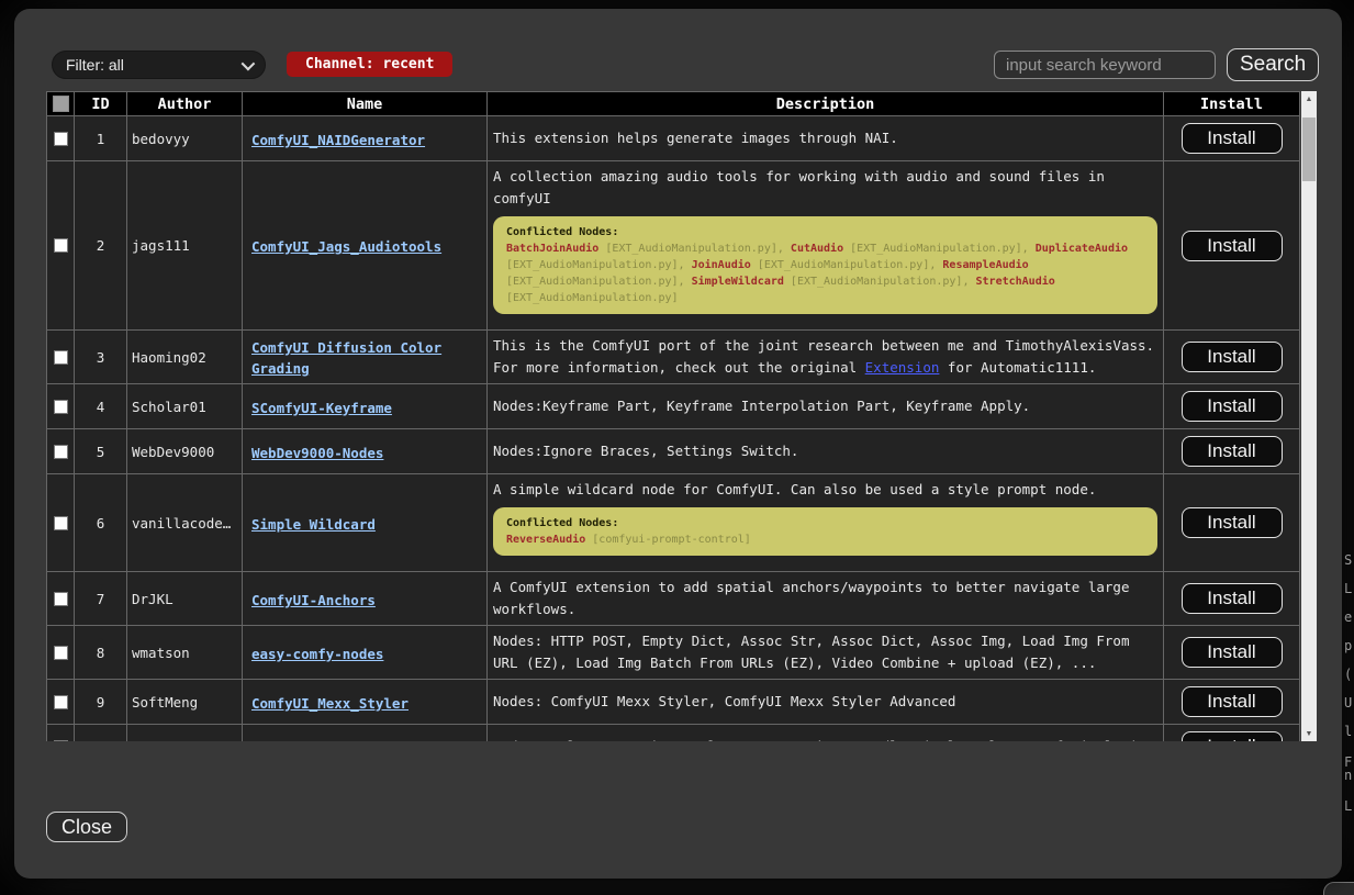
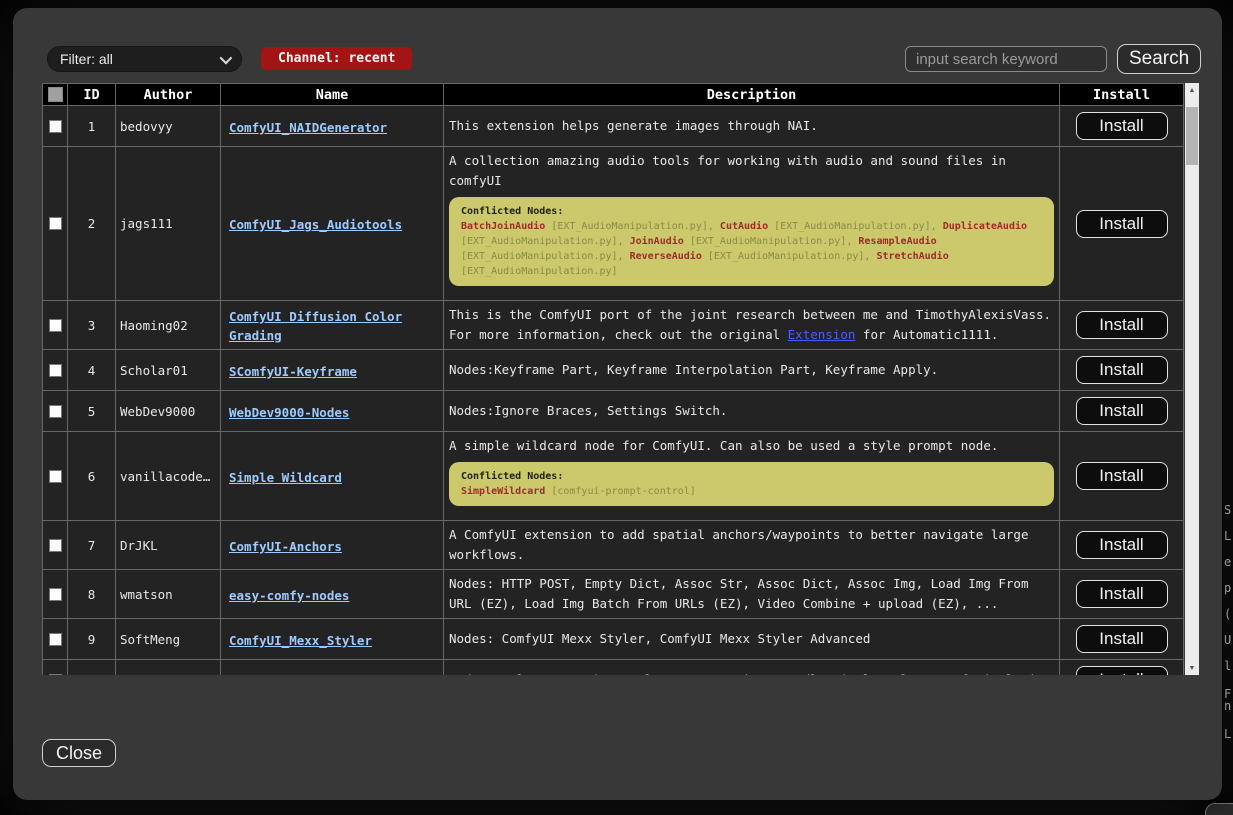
  S
  L
  e
  p
  (
  U
  F
  n
  L
  Filter: all
  Channel: recent
  input search keyword
  Search
  	ID	Author	Name	Description	Install
  	1	bedovyy	ComfyUI_NAIDGenerator	This extension helps generate images through NAI.	Install
- 	2	jags111	ComfyUI_Jags_Audiotools	A collection amazing audio tools for working with audio and sound files in comfyUIConflicted Nodes:BatchJoinAudio [EXT_AudioManipulation.py], CutAudio [EXT_AudioManipulation.py], DuplicateAudio [EXT_AudioManipulation.py], JoinAudio [EXT_AudioManipulation.py], ResampleAudio [EXT_AudioManipulation.py], SimpleWildcard [EXT_AudioManipulation.py], StretchAudio [EXT_AudioManipulation.py]	Install
+ 	2	jags111	ComfyUI_Jags_Audiotools	A collection amazing audio tools for working with audio and sound files in comfyUIConflicted Nodes:BatchJoinAudio [EXT_AudioManipulation.py], CutAudio [EXT_AudioManipulation.py], DuplicateAudio [EXT_AudioManipulation.py], JoinAudio [EXT_AudioManipulation.py], ResampleAudio [EXT_AudioManipulation.py], ReverseAudio [EXT_AudioManipulation.py], StretchAudio [EXT_AudioManipulation.py]	Install
  	3	Haoming02	ComfyUI Diffusion Color Grading	This is the ComfyUI port of the joint research between me and TimothyAlexisVass. For more information, check out the original Extension for Automatic1111.	Install
  	4	Scholar01	SComfyUI-Keyframe	Nodes:Keyframe Part, Keyframe Interpolation Part, Keyframe Apply.	Install
  	5	WebDev9000	WebDev9000-Nodes	Nodes:Ignore Braces, Settings Switch.	Install
- 	6	vanillacode31	Simple Wildcard	A simple wildcard node for ComfyUI. Can also be used a style prompt node.Conflicted Nodes:ReverseAudio [comfyui-prompt-control]	Install
+ 	6	vanillacode31	Simple Wildcard	A simple wildcard node for ComfyUI. Can also be used a style prompt node.Conflicted Nodes:SimpleWildcard [comfyui-prompt-control]	Install
  	7	DrJKL	ComfyUI-Anchors	A ComfyUI extension to add spatial anchors/waypoints to better navigate large workflows.	Install
  	8	wmatson	easy-comfy-nodes	Nodes: HTTP POST, Empty Dict, Assoc Str, Assoc Dict, Assoc Img, Load Img From URL (EZ), Load Img Batch From URLs (EZ), Video Combine + upload (EZ), ...	Install
  	9	SoftMeng	ComfyUI_Mexx_Styler	Nodes: ComfyUI Mexx Styler, ComfyUI Mexx Styler Advanced	Install
  Close
